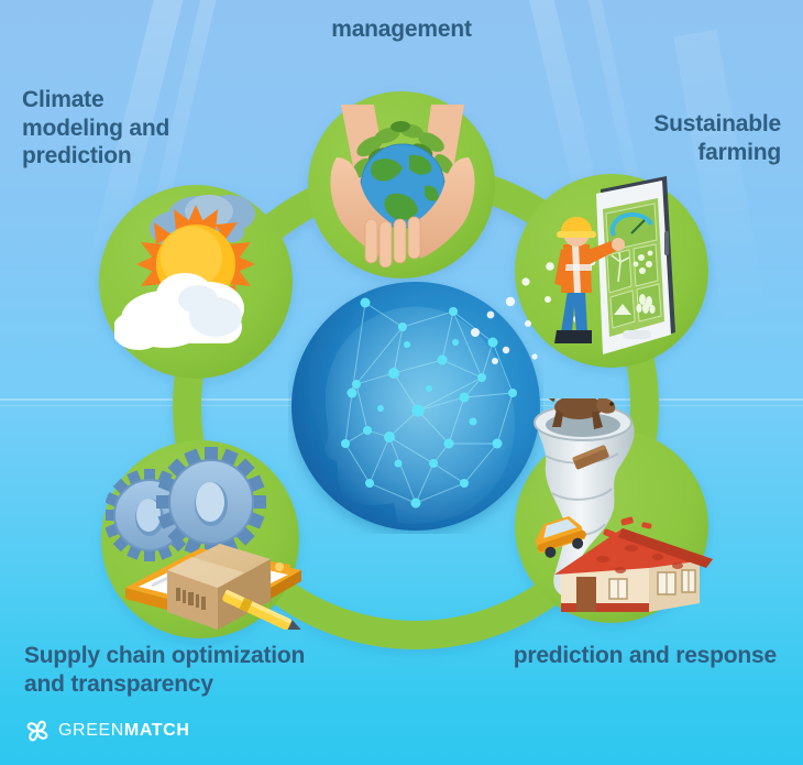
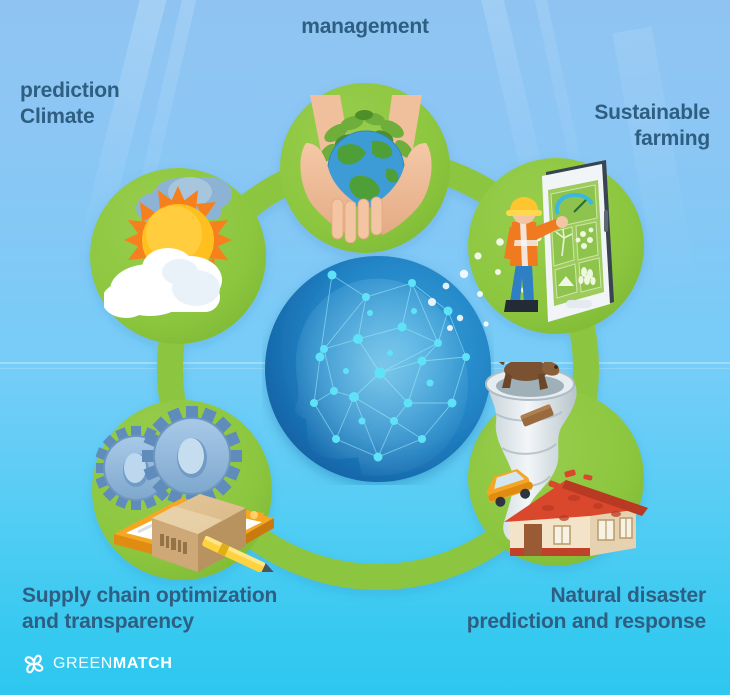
- Climate
+ prediction
- modeling and
- prediction
+ Climate
  management
  Sustainable
  farming
  Supply chain optimization
  and transparency
+ Natural disaster
  prediction and response
  GREENMATCH
